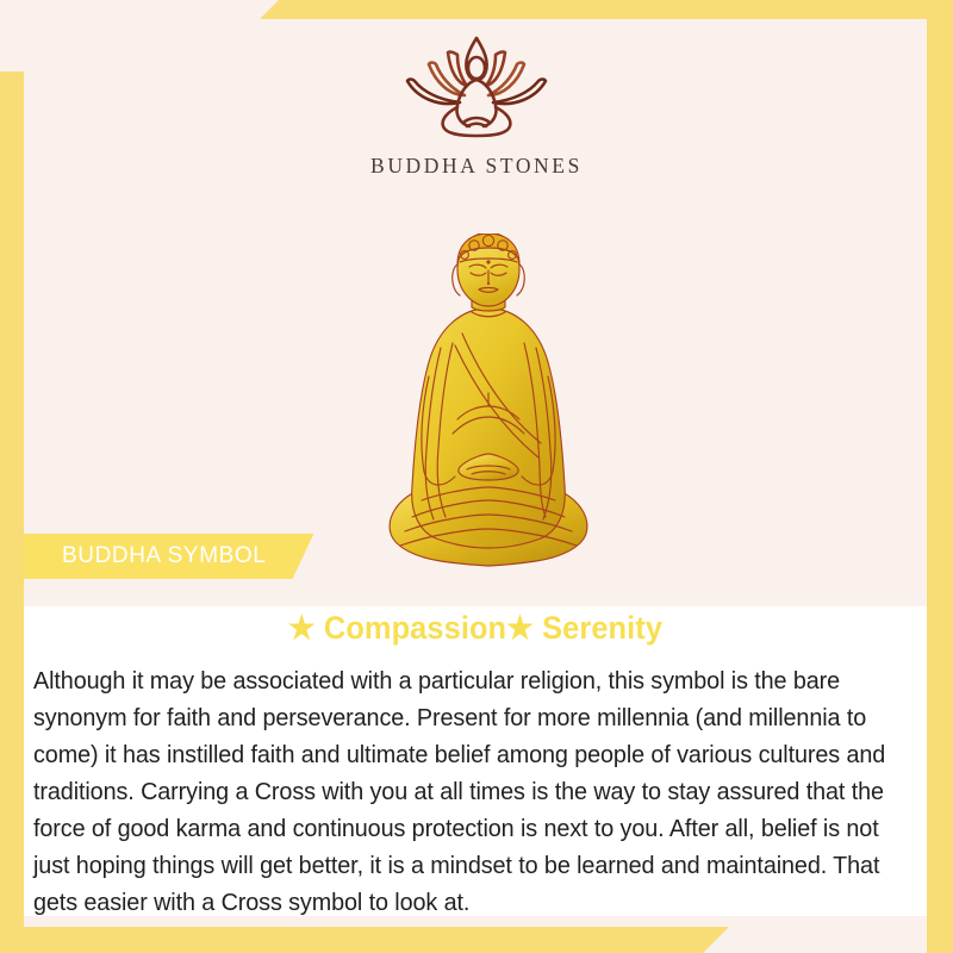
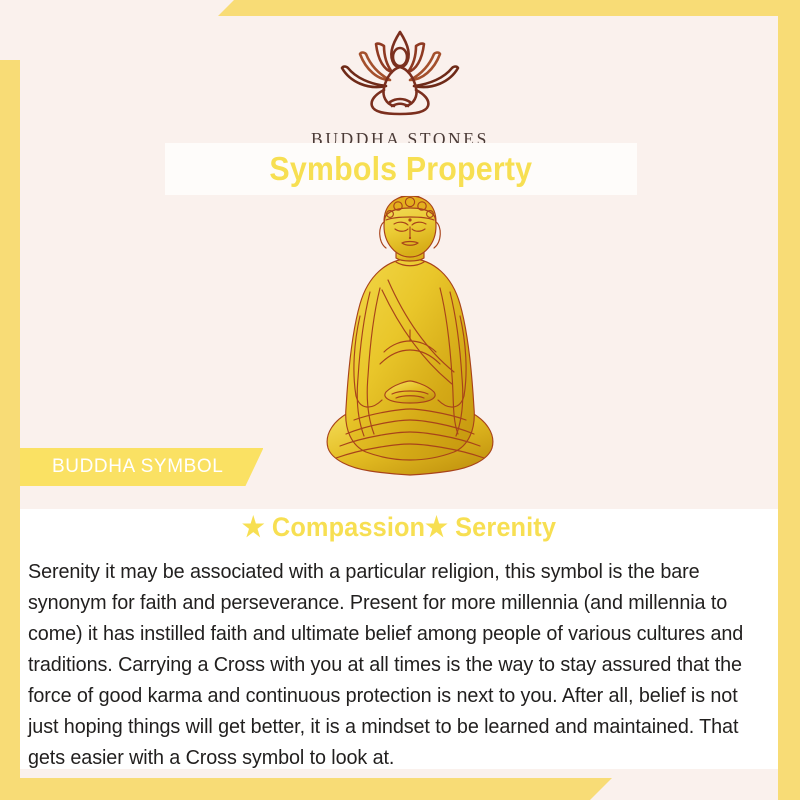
  BUDDHA STONES
+ Symbols Property
  BUDDHA SYMBOL
  ★ Compassion★ Serenity
- Although it may be associated with a particular religion, this symbol is the bare synonym for faith and perseverance. Present for more millennia (and millennia to come) it has instilled faith and ultimate belief among people of various cultures and traditions. Carrying a Cross with you at all times is the way to stay assured that the force of good karma and continuous protection is next to you. After all, belief is not just hoping things will get better, it is a mindset to be learned and maintained. That gets easier with a Cross symbol to look at.
+ Serenity it may be associated with a particular religion, this symbol is the bare synonym for faith and perseverance. Present for more millennia (and millennia to come) it has instilled faith and ultimate belief among people of various cultures and traditions. Carrying a Cross with you at all times is the way to stay assured that the force of good karma and continuous protection is next to you. After all, belief is not just hoping things will get better, it is a mindset to be learned and maintained. That gets easier with a Cross symbol to look at.
